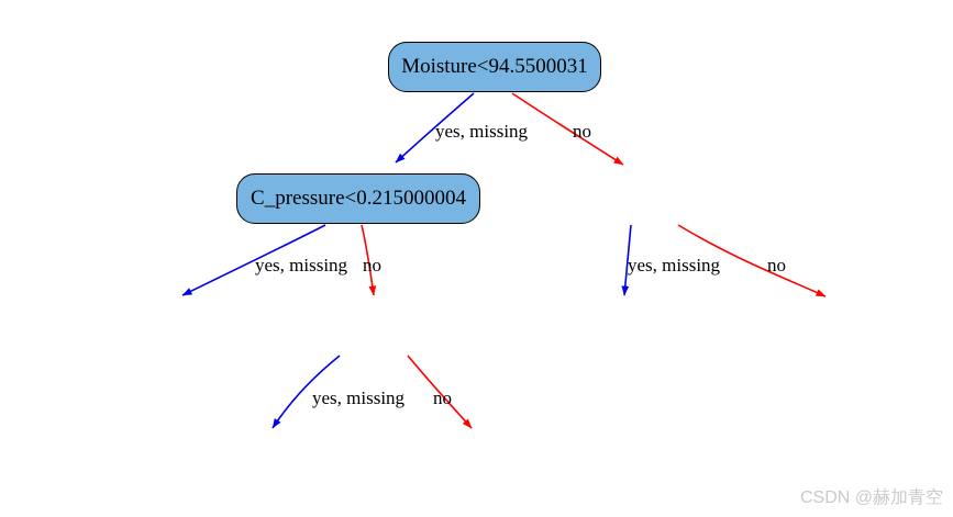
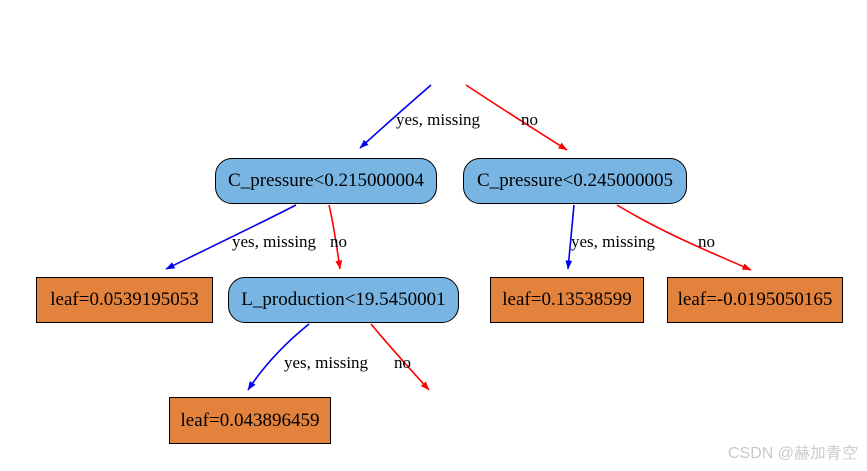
- Moisture<94.5500031
  C_pressure<0.215000004
+ C_pressure<0.245000005
+ leaf=0.0539195053
+ L_production<19.5450001
+ leaf=0.13538599
+ leaf=-0.0195050165
+ leaf=0.043896459
  yes, missing
  no
  yes, missing
  no
  yes, missing
  no
  yes, missing
  no
  CSDN @赫加青空
